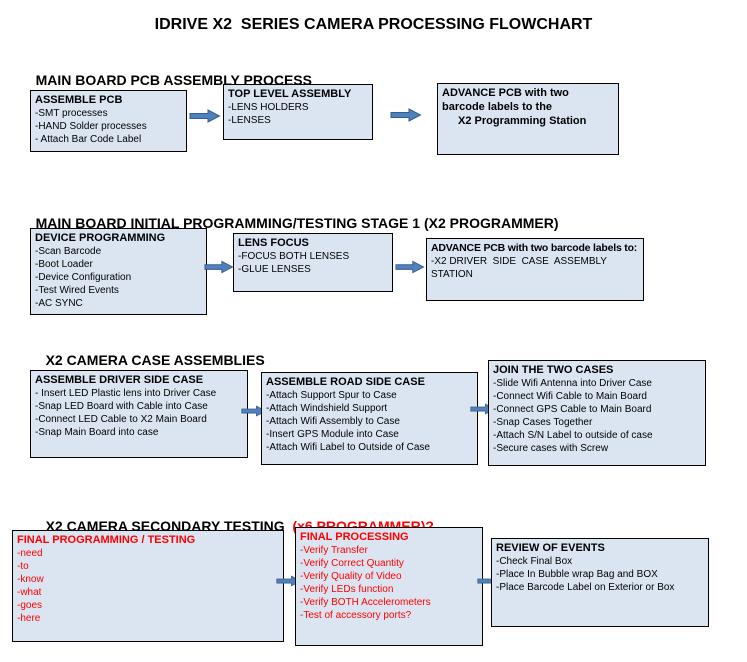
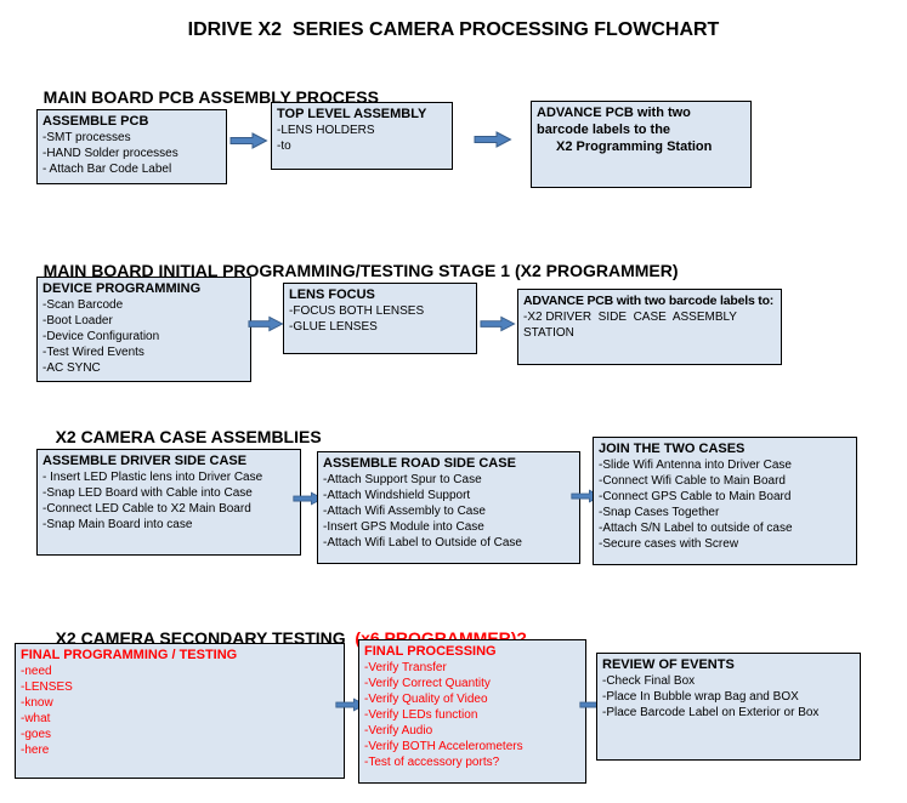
  IDRIVE X2 SERIES CAMERA PROCESSING FLOWCHART
  MAIN BOARD PCB ASSEMBLY PROCESS
  ASSEMBLE PCB
  -SMT processes
  -HAND Solder processes
  - Attach Bar Code Label
  TOP LEVEL ASSEMBLY
  -LENS HOLDERS
- -LENSES
+ -to
  ADVANCE PCB with two barcode labels to the
  X2 Programming Station
  MAIN BOARD INITIAL PROGRAMMING/TESTING STAGE 1 (X2 PROGRAMMER)
  DEVICE PROGRAMMING
  -Scan Barcode
  -Boot Loader
  -Device Configuration
  -Test Wired Events
  -AC SYNC
  LENS FOCUS
  -FOCUS BOTH LENSES
  -GLUE LENSES
  ADVANCE PCB with two barcode labels to:
  -X2 DRIVER SIDE CASE ASSEMBLY STATION
  X2 CAMERA CASE ASSEMBLIES
  ASSEMBLE DRIVER SIDE CASE
  - Insert LED Plastic lens into Driver Case
  -Snap LED Board with Cable into Case
  -Connect LED Cable to X2 Main Board
  -Snap Main Board into case
  ASSEMBLE ROAD SIDE CASE
  -Attach Support Spur to Case
  -Attach Windshield Support
  -Attach Wifi Assembly to Case
  -Insert GPS Module into Case
  -Attach Wifi Label to Outside of Case
  JOIN THE TWO CASES
  -Slide Wifi Antenna into Driver Case
  -Connect Wifi Cable to Main Board
  -Connect GPS Cable to Main Board
  -Snap Cases Together
  -Attach S/N Label to outside of case
  -Secure cases with Screw
  X2 CAMERA SECONDARY TESTING (x6 PROGRAMMER)?
  FINAL PROGRAMMING / TESTING
  -need
- -to
+ -LENSES
  -know
  -what
  -goes
  -here
  FINAL PROCESSING
  -Verify Transfer
  -Verify Correct Quantity
  -Verify Quality of Video
  -Verify LEDs function
+ -Verify Audio
  -Verify BOTH Accelerometers
  -Test of accessory ports?
  REVIEW OF EVENTS
  -Check Final Box
  -Place In Bubble wrap Bag and BOX
  -Place Barcode Label on Exterior or Box
